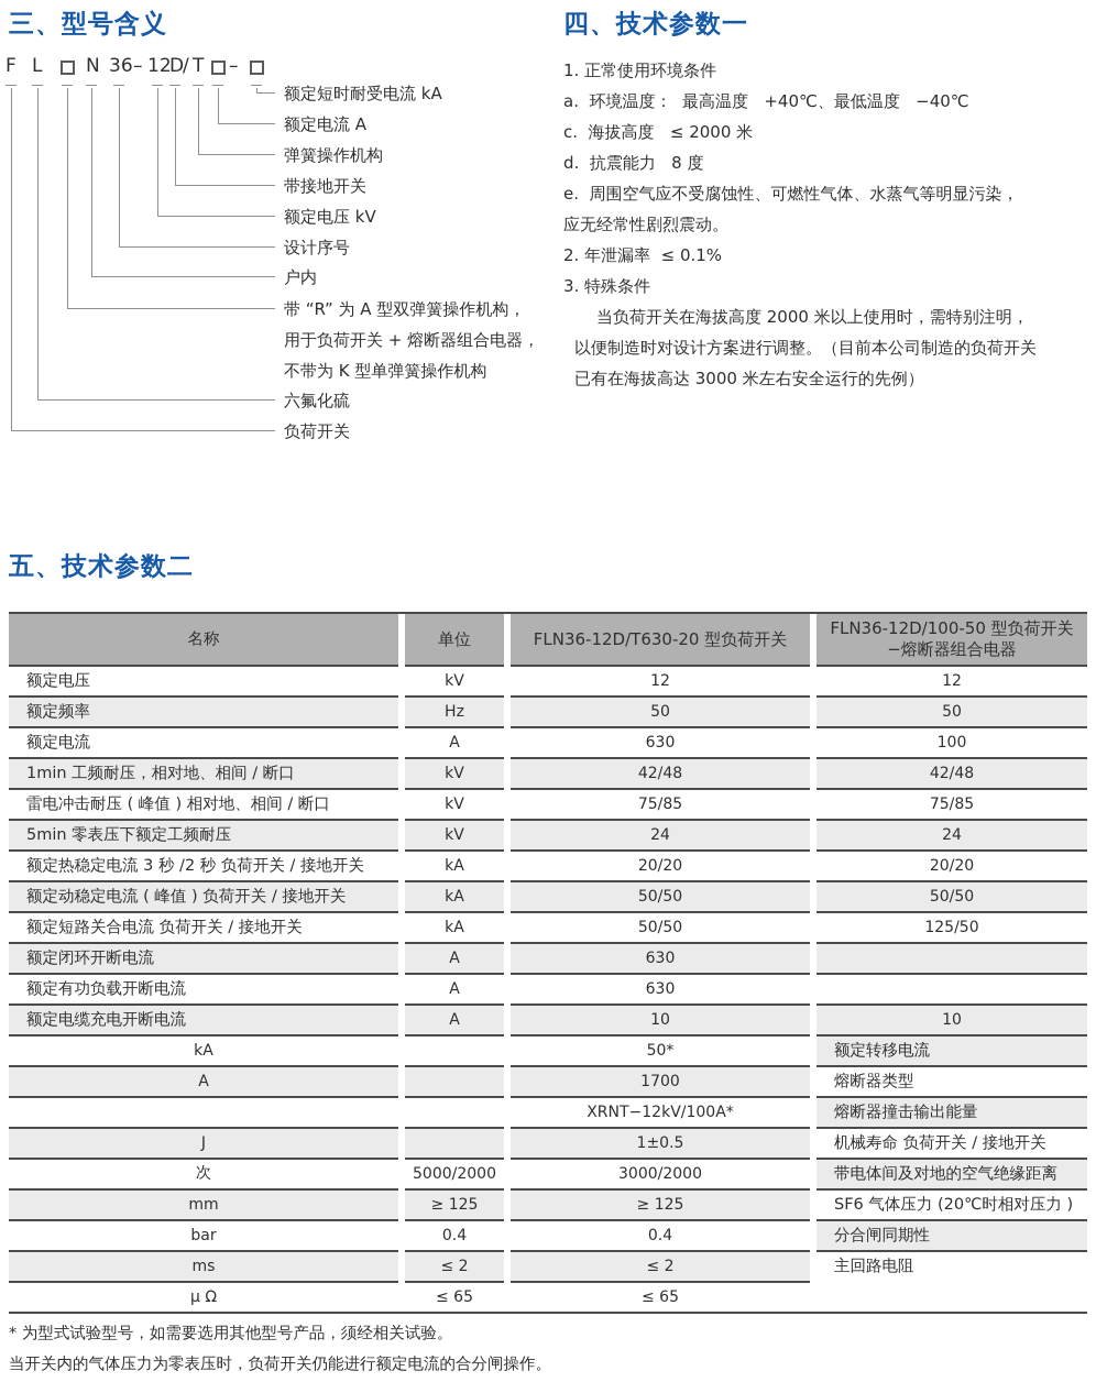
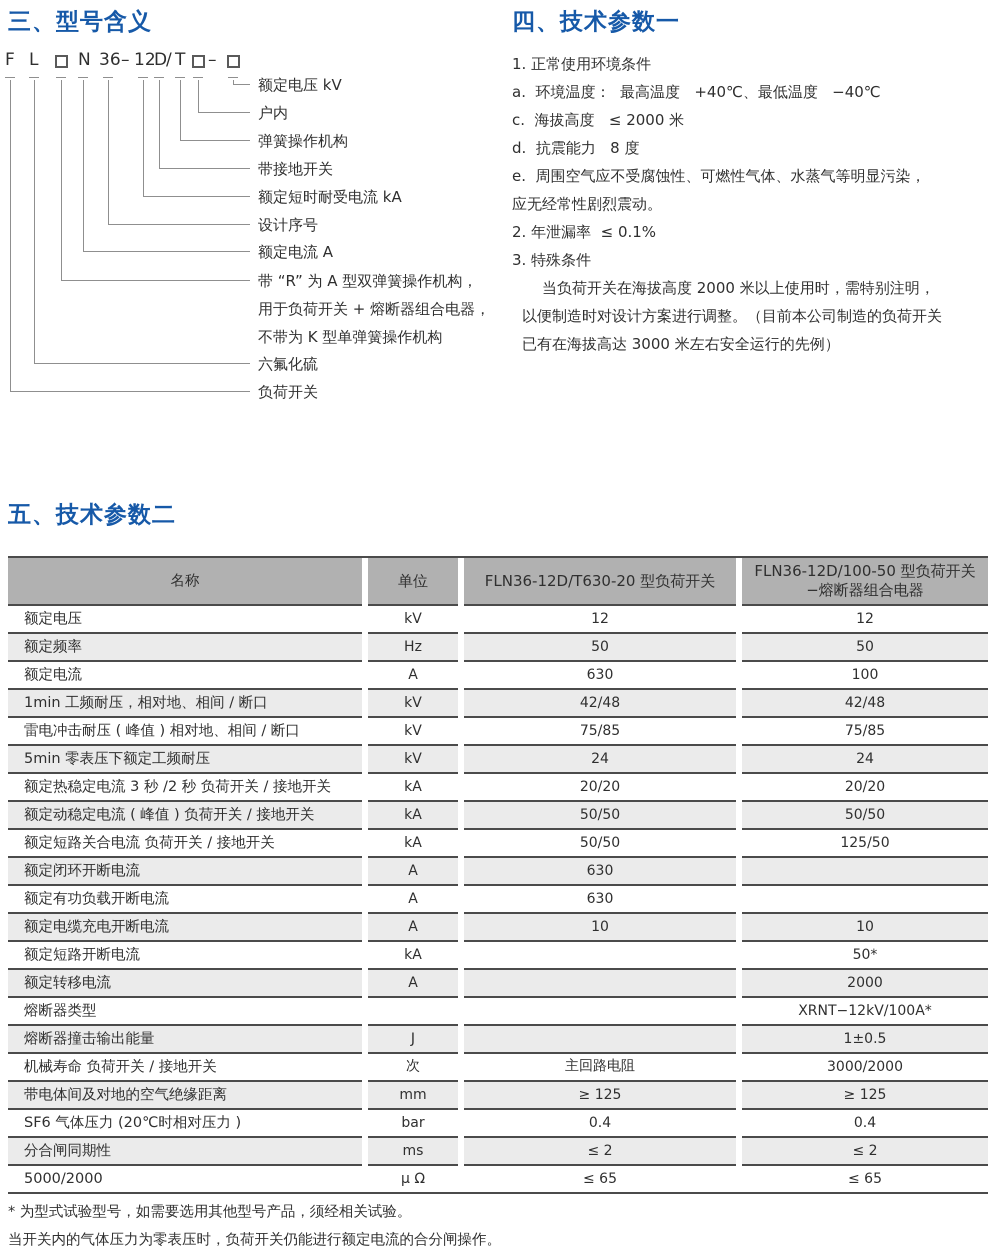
  三、型号含义
  F
  L
  N
  36
  –
  12
  D
  /
  T
  –
- 额定短时耐受电流 kA
+ 额定电压 kV
- 额定电流 A
+ 户内
  弹簧操作机构
  带接地开关
- 额定电压 kV
+ 额定短时耐受电流 kA
  设计序号
- 户内
+ 额定电流 A
  带 “R” 为 A 型双弹簧操作机构，
  用于负荷开关 + 熔断器组合电器，
  不带为 K 型单弹簧操作机构
  六氟化硫
  负荷开关
  四、技术参数一
  1. 正常使用环境条件
  a. 环境温度： 最高温度 +40℃、最低温度 −40℃
  c. 海拔高度 ≤ 2000 米
  d. 抗震能力 8 度
  e. 周围空气应不受腐蚀性、可燃性气体、水蒸气等明显污染，
  应无经常性剧烈震动。
  2. 年泄漏率 ≤ 0.1%
  3. 特殊条件
  当负荷开关在海拔高度 2000 米以上使用时，需特别注明，
  以便制造时对设计方案进行调整。（目前本公司制造的负荷开关
  已有在海拔高达 3000 米左右安全运行的先例）
  五、技术参数二
  名称
  单位
  FLN36-12D/T630-20 型负荷开关
  FLN36-12D/100-50 型负荷开关
  −熔断器组合电器
  额定电压
  kV
  12
  12
  额定频率
  Hz
  50
  50
  额定电流
  A
  630
  100
  1min 工频耐压，相对地、相间 / 断口
  kV
  42/48
  42/48
  雷电冲击耐压 ( 峰值 ) 相对地、相间 / 断口
  kV
  75/85
  75/85
  5min 零表压下额定工频耐压
  kV
  24
  24
  额定热稳定电流 3 秒 /2 秒 负荷开关 / 接地开关
  kA
  20/20
  20/20
  额定动稳定电流 ( 峰值 ) 负荷开关 / 接地开关
  kA
  50/50
  50/50
  额定短路关合电流 负荷开关 / 接地开关
  kA
  50/50
  125/50
  额定闭环开断电流
  A
  630
  额定有功负载开断电流
  A
  630
  额定电缆充电开断电流
  A
  10
  10
+ 额定短路开断电流
  kA
  50*
  额定转移电流
  A
- 1700
+ 2000
  熔断器类型
  XRNT−12kV/100A*
  熔断器撞击输出能量
  J
  1±0.5
  机械寿命 负荷开关 / 接地开关
  次
- 5000/2000
+ 主回路电阻
  3000/2000
  带电体间及对地的空气绝缘距离
  mm
  ≥ 125
  ≥ 125
  SF6 气体压力 (20℃时相对压力 )
  bar
  0.4
  0.4
  分合闸同期性
  ms
  ≤ 2
  ≤ 2
- 主回路电阻
+ 5000/2000
  μ Ω
  ≤ 65
  ≤ 65
  * 为型式试验型号，如需要选用其他型号产品，须经相关试验。
  当开关内的气体压力为零表压时，负荷开关仍能进行额定电流的合分闸操作。
